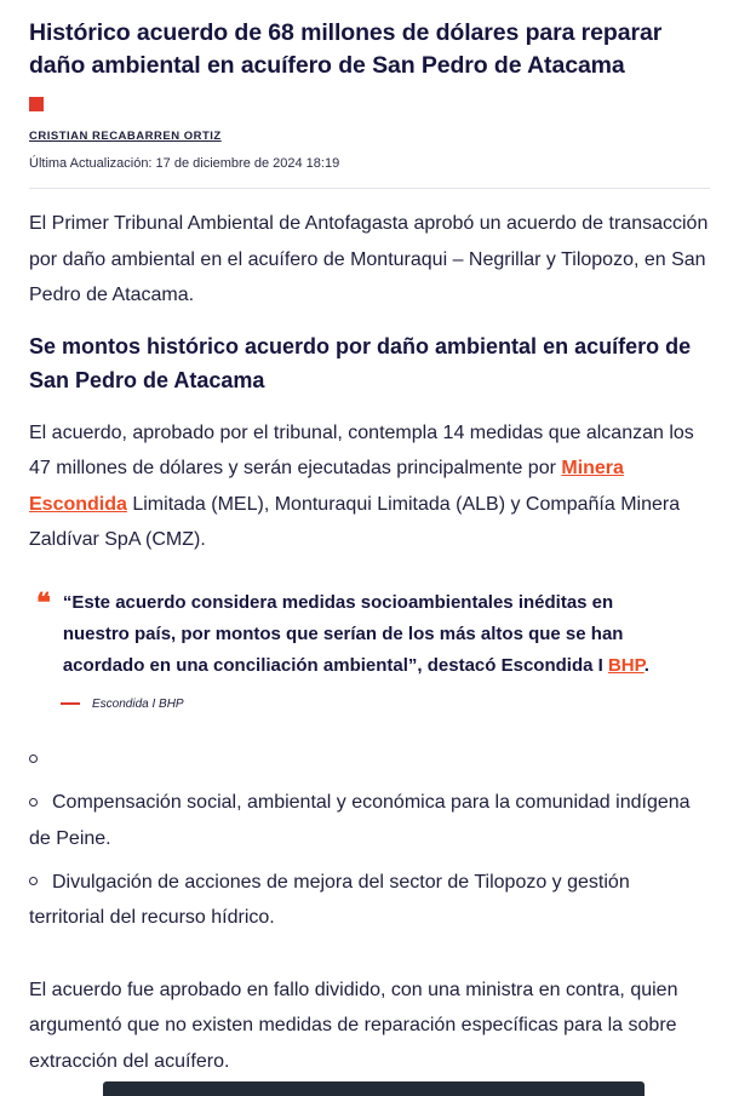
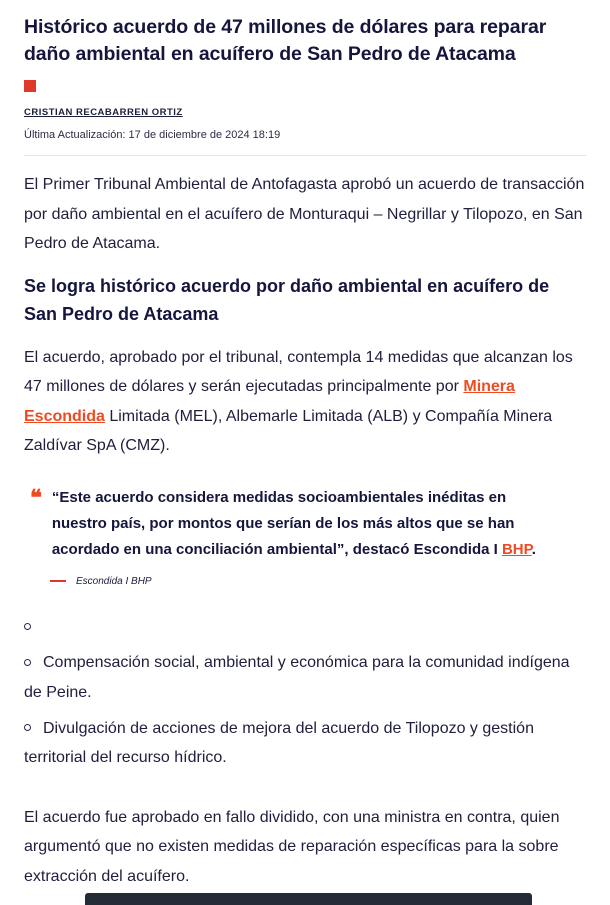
- Histórico acuerdo de 68 millones de dólares para reparar daño ambiental en acuífero de San Pedro de Atacama
+ Histórico acuerdo de 47 millones de dólares para reparar daño ambiental en acuífero de San Pedro de Atacama
  CRISTIAN RECABARREN ORTIZ
  Última Actualización: 17 de diciembre de 2024 18:19
  El Primer Tribunal Ambiental de Antofagasta aprobó un acuerdo de transacción por daño ambiental en el acuífero de Monturaqui – Negrillar y Tilopozo, en San Pedro de Atacama.
- Se montos histórico acuerdo por daño ambiental en acuífero de San Pedro de Atacama
+ Se logra histórico acuerdo por daño ambiental en acuífero de San Pedro de Atacama
- El acuerdo, aprobado por el tribunal, contempla 14 medidas que alcanzan los 47 millones de dólares y serán ejecutadas principalmente por Minera Escondida Limitada (MEL), Monturaqui Limitada (ALB) y Compañía Minera Zaldívar SpA (CMZ).
+ El acuerdo, aprobado por el tribunal, contempla 14 medidas que alcanzan los 47 millones de dólares y serán ejecutadas principalmente por Minera Escondida Limitada (MEL), Albemarle Limitada (ALB) y Compañía Minera Zaldívar SpA (CMZ).
  ❝
  “Este acuerdo considera medidas socioambientales inéditas en nuestro país, por montos que serían de los más altos que se han acordado en una conciliación ambiental”, destacó Escondida I BHP.
  Escondida I BHP
  Compensación social, ambiental y económica para la comunidad indígena de Peine.
- Divulgación de acciones de mejora del sector de Tilopozo y gestión territorial del recurso hídrico.
+ Divulgación de acciones de mejora del acuerdo de Tilopozo y gestión territorial del recurso hídrico.
  El acuerdo fue aprobado en fallo dividido, con una ministra en contra, quien argumentó que no existen medidas de reparación específicas para la sobre extracción del acuífero.
